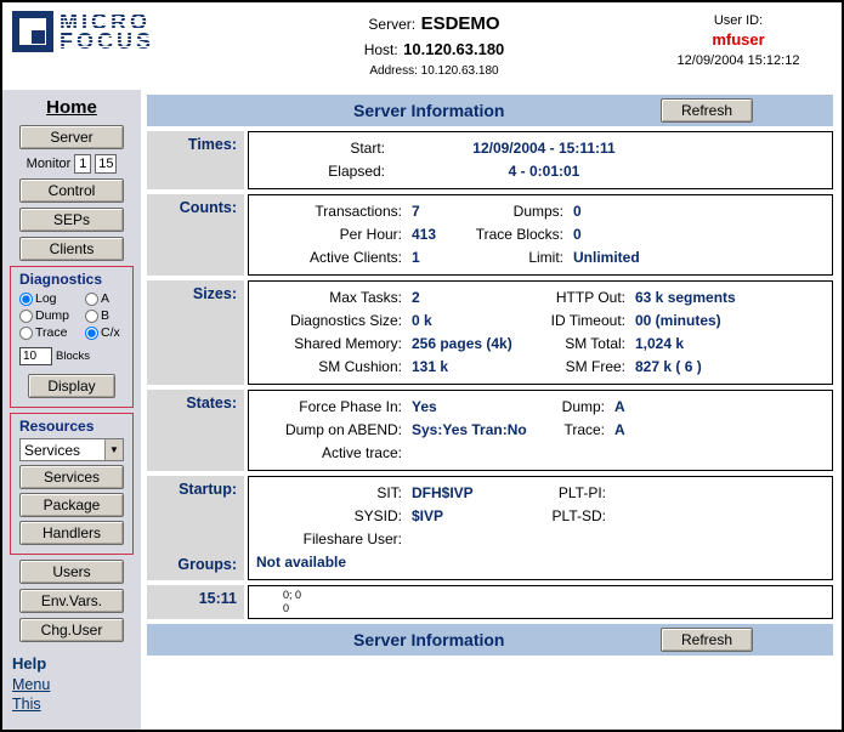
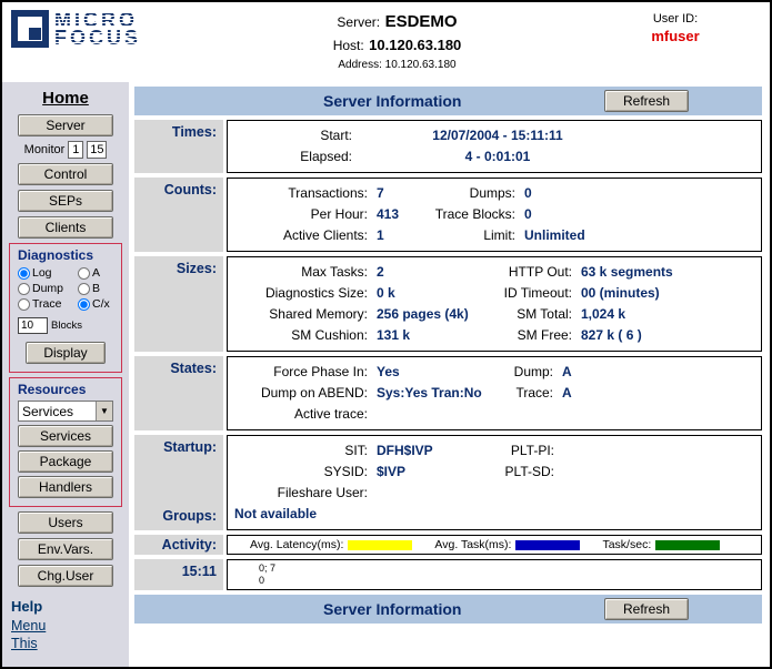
  Server: ESDEMO
  Host: 10.120.63.180
  Address: 10.120.63.180
  User ID:
  mfuser
- 12/09/2004 15:12:12
  Home
  Server
  Monitor
  1
  15
  Control
  SEPs
  Clients
  Diagnostics
  Log
  A
  Dump
  B
  Trace
  C/x
  10
  Blocks
  Display
  Resources
  Services
  ▼
  Services
  Package
  Handlers
  Users
  Env.Vars.
  Chg.User
  Help
  Menu
  This
  Server Information
  Refresh
  Times:
  Start:
- 12/09/2004 - 15:11:11
+ 12/07/2004 - 15:11:11
  Elapsed:
  4 - 0:01:01
  Counts:
  Transactions:
  7
  Dumps:
  0
  Per Hour:
  413
  Trace Blocks:
  0
  Active Clients:
  1
  Limit:
  Unlimited
  Sizes:
  Max Tasks:
  2
  HTTP Out:
  63 k segments
  Diagnostics Size:
  0 k
  ID Timeout:
  00 (minutes)
  Shared Memory:
  256 pages (4k)
  SM Total:
  1,024 k
  SM Cushion:
  131 k
  SM Free:
  827 k ( 6 )
  States:
  Force Phase In:
  Yes
  Dump:
  A
  Dump on ABEND:
  Sys:Yes Tran:No
  Trace:
  A
  Active trace:
  Startup:
  Groups:
  SIT:
  DFH$IVP
  PLT-PI:
  SYSID:
  $IVP
  PLT-SD:
  Fileshare User:
  Not available
+ Activity:
+ Avg. Latency(ms):
+ Avg. Task(ms):
+ Task/sec:
  15:11
- 0; 0
+ 0; 7
  0
  Server Information
  Refresh
